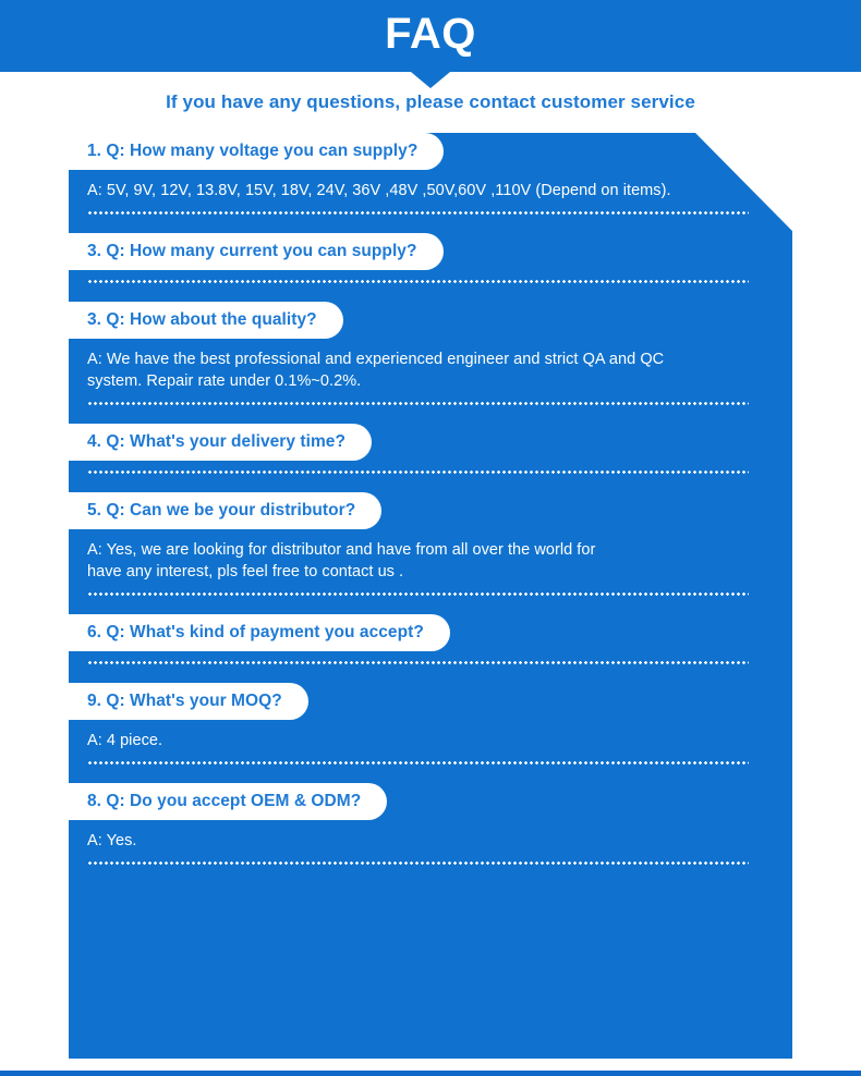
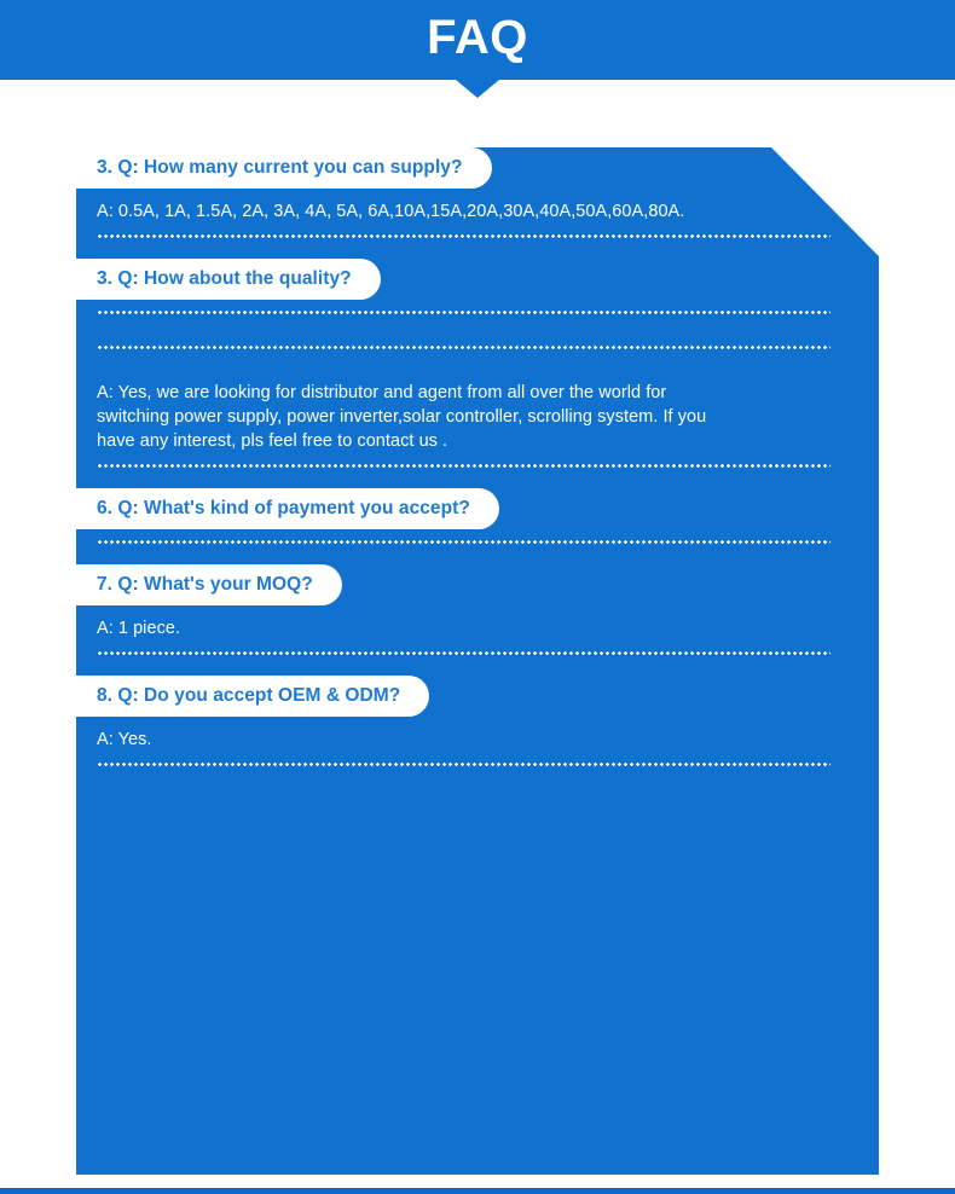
  FAQ
- If you have any questions, please contact customer service
- 1. Q: How many voltage you can supply?
- A: 5V, 9V, 12V, 13.8V, 15V, 18V, 24V, 36V ,48V ,50V,60V ,110V (Depend on items).
  3. Q: How many current you can supply?
+ A: 0.5A, 1A, 1.5A, 2A, 3A, 4A, 5A, 6A,10A,15A,20A,30A,40A,50A,60A,80A.
  3. Q: How about the quality?
- A: We have the best professional and experienced engineer and strict QA and QC
- system. Repair rate under 0.1%~0.2%.
- 4. Q: What's your delivery time?
- 5. Q: Can we be your distributor?
- A: Yes, we are looking for distributor and have from all over the world for
+ A: Yes, we are looking for distributor and agent from all over the world for
+ switching power supply, power inverter,solar controller, scrolling system. If you
  have any interest, pls feel free to contact us .
  6. Q: What's kind of payment you accept?
- 9. Q: What's your MOQ?
+ 7. Q: What's your MOQ?
- A: 4 piece.
+ A: 1 piece.
  8. Q: Do you accept OEM & ODM?
  A: Yes.
